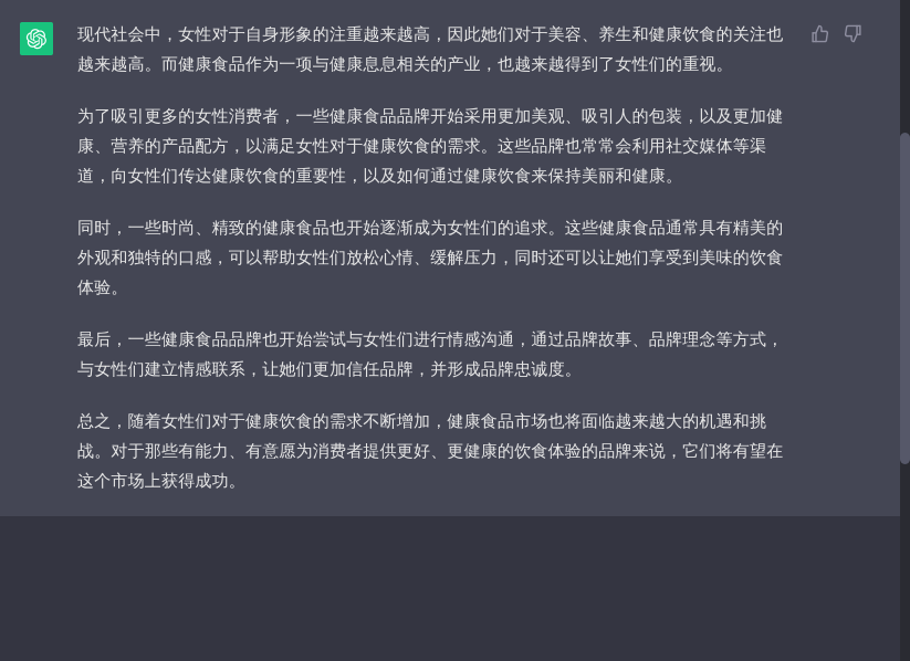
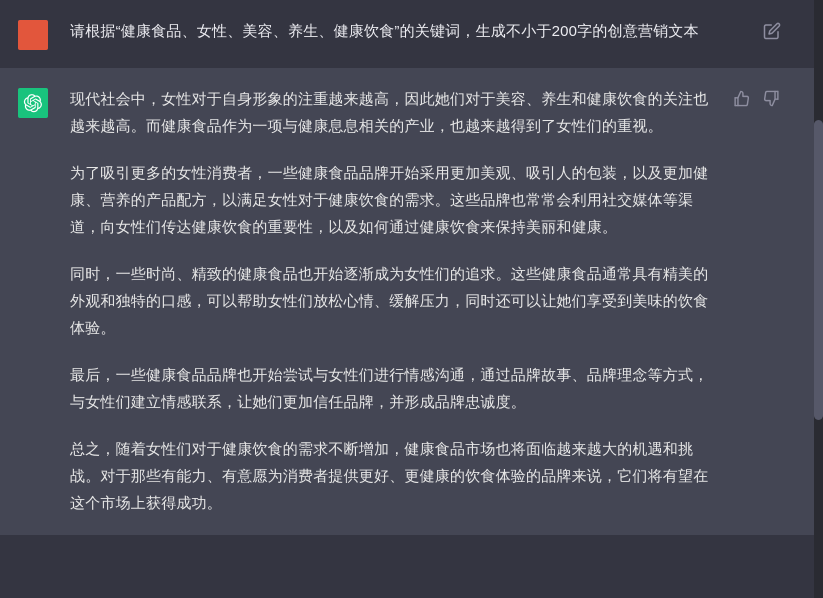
+ 请根据“健康食品、女性、美容、养生、健康饮食”的关键词，生成不小于200字的创意营销文本
  现代社会中，女性对于自身形象的注重越来越高，因此她们对于美容、养生和健康饮食的关注也越来越高。而健康食品作为一项与健康息息相关的产业，也越来越得到了女性们的重视。
  为了吸引更多的女性消费者，一些健康食品品牌开始采用更加美观、吸引人的包装，以及更加健康、营养的产品配方，以满足女性对于健康饮食的需求。这些品牌也常常会利用社交媒体等渠道，向女性们传达健康饮食的重要性，以及如何通过健康饮食来保持美丽和健康。
  同时，一些时尚、精致的健康食品也开始逐渐成为女性们的追求。这些健康食品通常具有精美的外观和独特的口感，可以帮助女性们放松心情、缓解压力，同时还可以让她们享受到美味的饮食体验。
  最后，一些健康食品品牌也开始尝试与女性们进行情感沟通，通过品牌故事、品牌理念等方式，与女性们建立情感联系，让她们更加信任品牌，并形成品牌忠诚度。
  总之，随着女性们对于健康饮食的需求不断增加，健康食品市场也将面临越来越大的机遇和挑战。对于那些有能力、有意愿为消费者提供更好、更健康的饮食体验的品牌来说，它们将有望在这个市场上获得成功。
